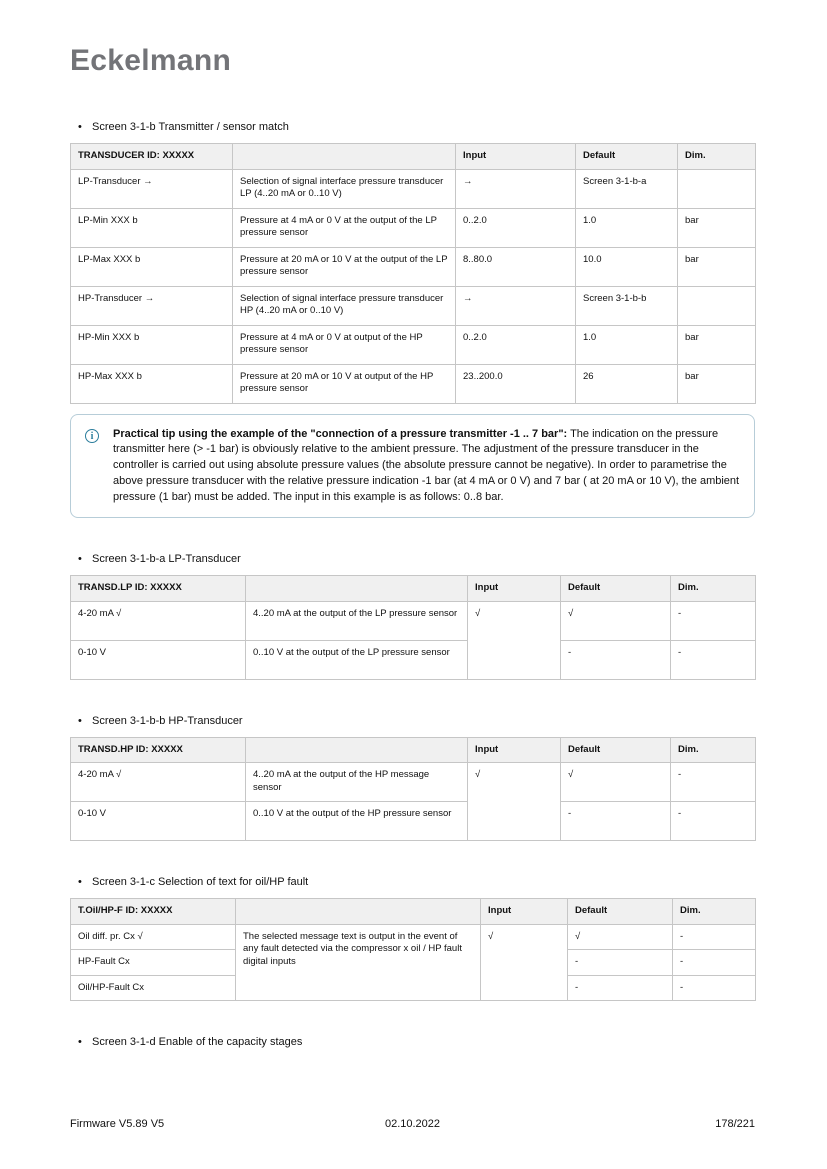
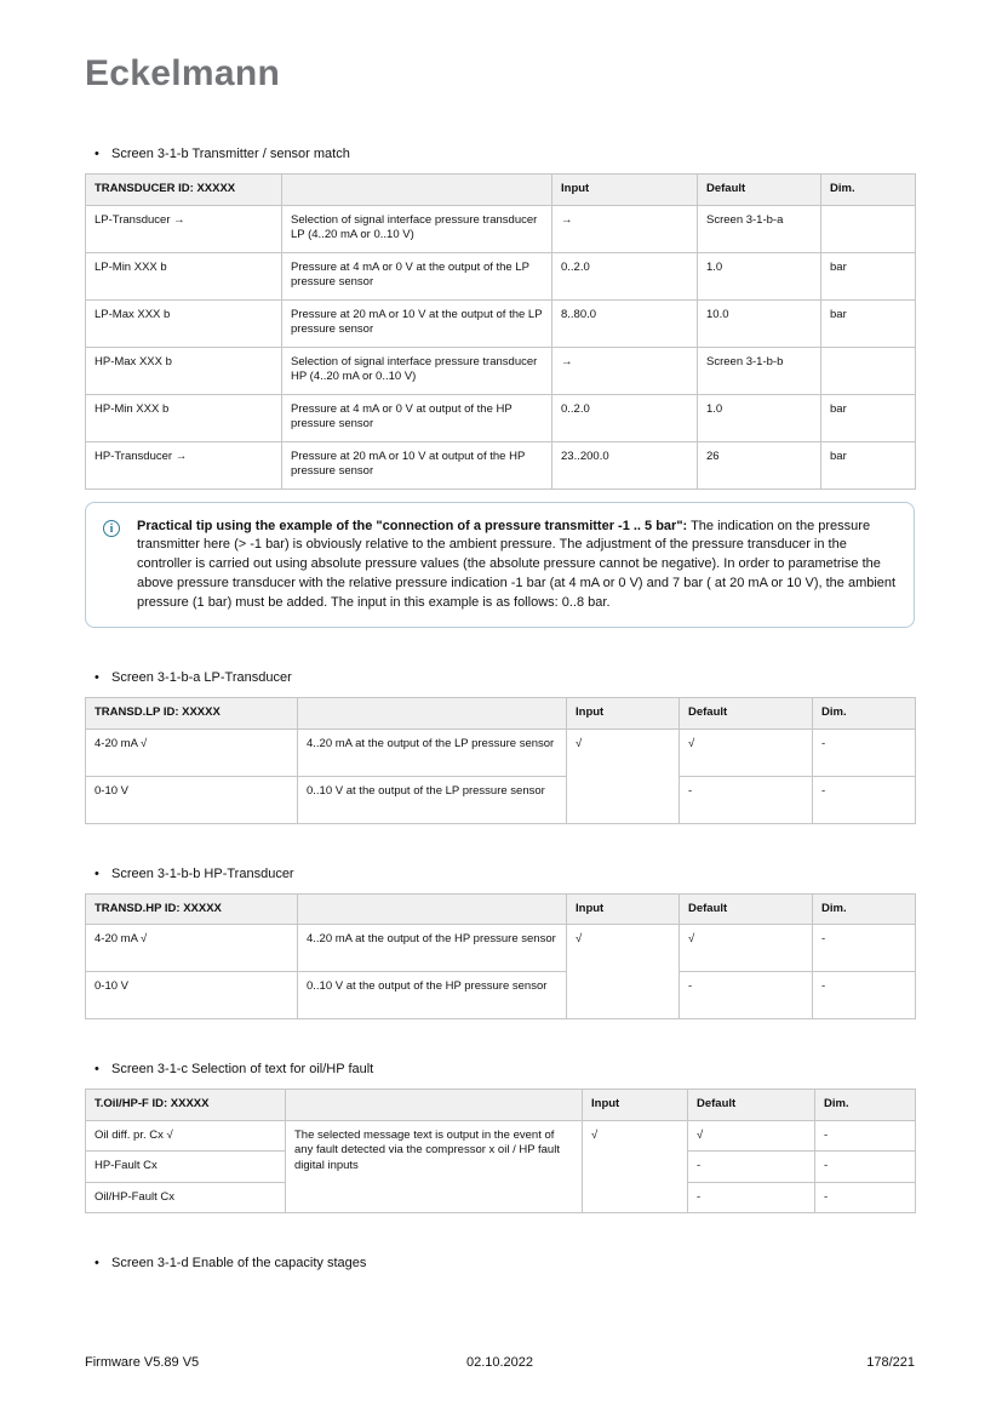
  Eckelmann
  •
  Screen 3-1-b Transmitter / sensor match
  TRANSDUCER ID: XXXXX		Input	Default	Dim.
  LP-Transducer →	Selection of signal interface pressure transducer LP (4..20 mA or 0..10 V)	→	Screen 3-1-b-a
  LP-Min XXX b	Pressure at 4 mA or 0 V at the output of the LP pressure sensor	0..2.0	1.0	bar
  LP-Max XXX b	Pressure at 20 mA or 10 V at the output of the LP pressure sensor	8..80.0	10.0	bar
- HP-Transducer →	Selection of signal interface pressure transducer HP (4..20 mA or 0..10 V)	→	Screen 3-1-b-b
+ HP-Max XXX b	Selection of signal interface pressure transducer HP (4..20 mA or 0..10 V)	→	Screen 3-1-b-b
  HP-Min XXX b	Pressure at 4 mA or 0 V at output of the HP pressure sensor	0..2.0	1.0	bar
- HP-Max XXX b	Pressure at 20 mA or 10 V at output of the HP pressure sensor	23..200.0	26	bar
+ HP-Transducer →	Pressure at 20 mA or 10 V at output of the HP pressure sensor	23..200.0	26	bar
  i
- Practical tip using the example of the "connection of a pressure transmitter -1 .. 7 bar": The indication on the pressure transmitter here (> -1 bar) is obviously relative to the ambient pressure. The adjustment of the pressure transducer in the controller is carried out using absolute pressure values (the absolute pressure cannot be negative). In order to parametrise the above pressure transducer with the relative pressure indication -1 bar (at 4 mA or 0 V) and 7 bar ( at 20 mA or 10 V), the ambient pressure (1 bar) must be added. The input in this example is as follows: 0..8 bar.
+ Practical tip using the example of the "connection of a pressure transmitter -1 .. 5 bar": The indication on the pressure transmitter here (> -1 bar) is obviously relative to the ambient pressure. The adjustment of the pressure transducer in the controller is carried out using absolute pressure values (the absolute pressure cannot be negative). In order to parametrise the above pressure transducer with the relative pressure indication -1 bar (at 4 mA or 0 V) and 7 bar ( at 20 mA or 10 V), the ambient pressure (1 bar) must be added. The input in this example is as follows: 0..8 bar.
  •
  Screen 3-1-b-a LP-Transducer
  TRANSD.LP ID: XXXXX		Input	Default	Dim.
  4-20 mA √	4..20 mA at the output of the LP pressure sensor	√	√	-
  0-10 V	0..10 V at the output of the LP pressure sensor	-	-
  •
  Screen 3-1-b-b HP-Transducer
  TRANSD.HP ID: XXXXX		Input	Default	Dim.
- 4-20 mA √	4..20 mA at the output of the HP message sensor	√	√	-
+ 4-20 mA √	4..20 mA at the output of the HP pressure sensor	√	√	-
  0-10 V	0..10 V at the output of the HP pressure sensor	-	-
  •
  Screen 3-1-c Selection of text for oil/HP fault
  T.Oil/HP-F ID: XXXXX		Input	Default	Dim.
  Oil diff. pr. Cx √	The selected message text is output in the event of any fault detected via the compressor x oil / HP fault digital inputs	√	√	-
  HP-Fault Cx	-	-
  Oil/HP-Fault Cx	-	-
  •
  Screen 3-1-d Enable of the capacity stages
  Firmware V5.89 V5
  02.10.2022
  178/221
